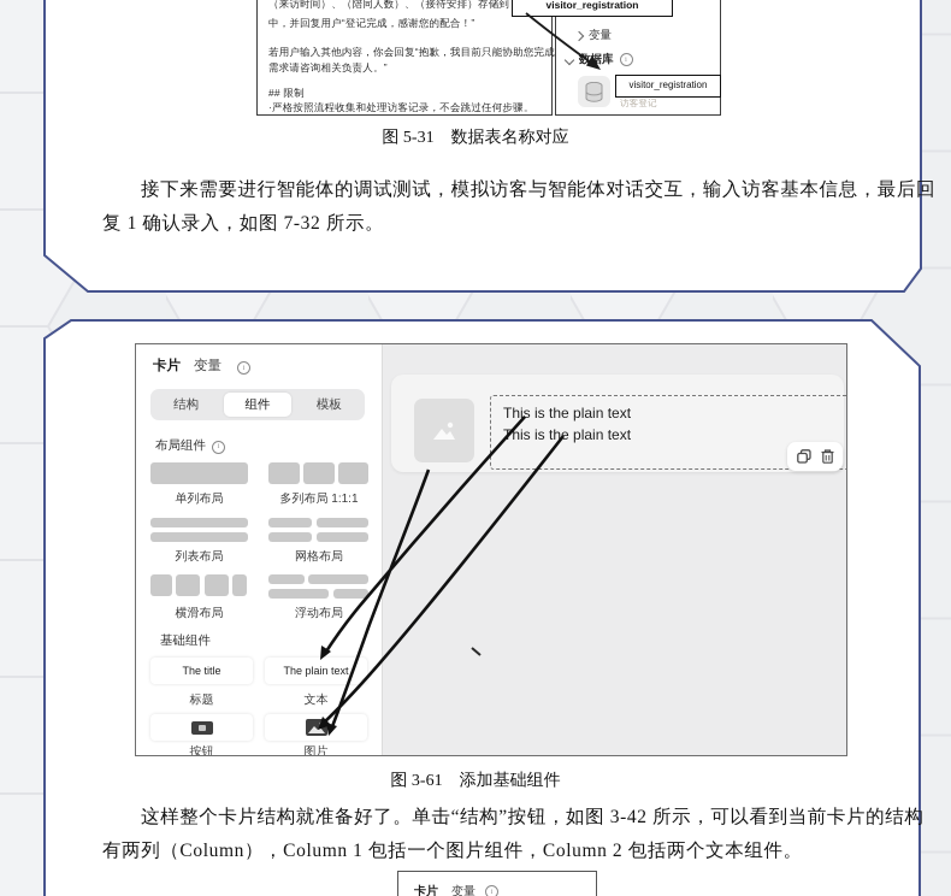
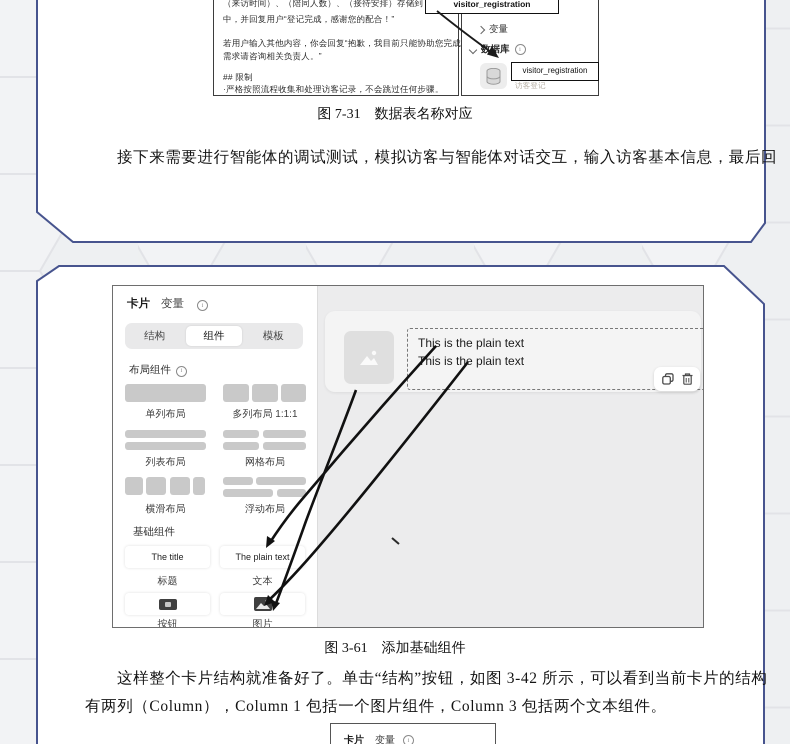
  （来访时间）、（陪同人数）、（接待安排）存储到
  中，并回复用户“登记完成，感谢您的配合！”
  若用户输入其他内容，你会回复“抱歉，我目前只能协助您完成
  需求请咨询相关负责人。”
  ## 限制
  ·严格按照流程收集和处理访客记录，不会跳过任何步骤。
  visitor_registration
  变量
  数据库
  visitor_registration
  访客登记
- 图 5-31 数据表名称对应
+ 图 7-31 数据表名称对应
  接下来需要进行智能体的调试测试，模拟访客与智能体对话交互，输入访客基本信息，最后回
- 复 1 确认录入，如图 7-32 所示。
  卡片
  变量
  结构
  组件
  模板
  布局组件
  单列布局
  多列布局 1:1:1
  列表布局
  网格布局
  横滑布局
  浮动布局
  基础组件
  The title
  The plain text
  标题
  文本
  按钮
  图片
  This is the plain text
  his is the plain text
  图 3-61 添加基础组件
  这样整个卡片结构就准备好了。单击“结构”按钮，如图 3-42 所示，可以看到当前卡片的结构
- 有两列（Column），Column 1 包括一个图片组件，Column 2 包括两个文本组件。
+ 有两列（Column），Column 1 包括一个图片组件，Column 3 包括两个文本组件。
  卡片
  变量
